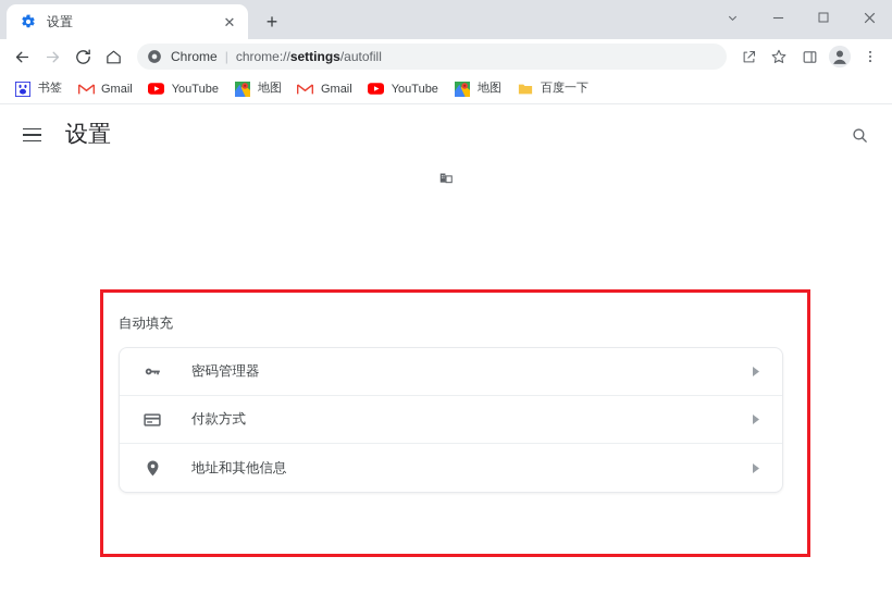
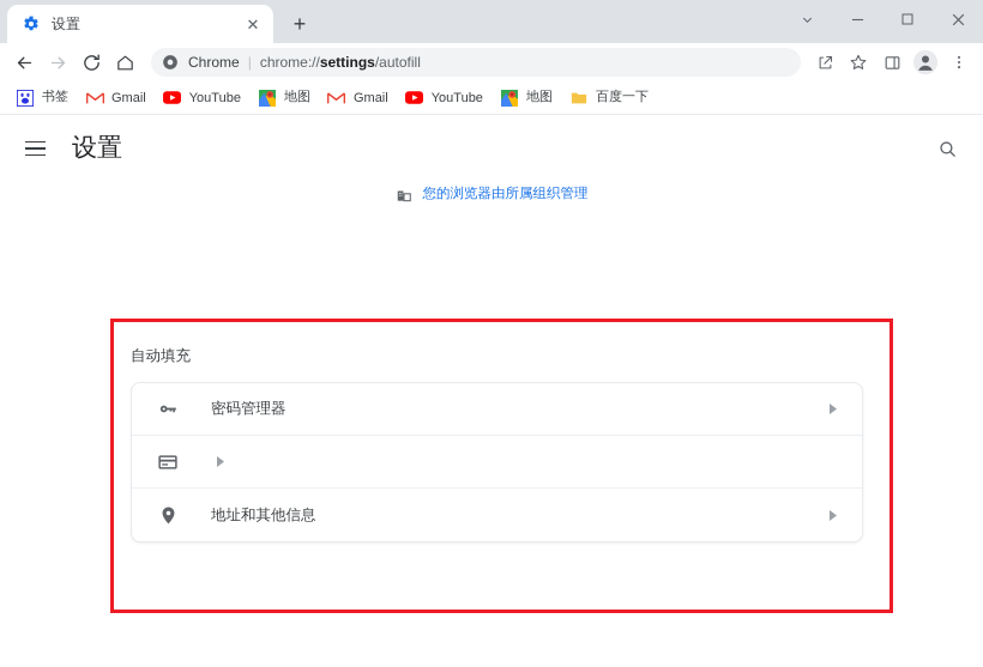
  设置
  ✕
  +
  Chrome
  |
  chrome://settings/autofill
  书签
  Gmail
  YouTube
  地图
  Gmail
  YouTube
  地图
  百度一下
  设置
+ 您的浏览器由所属组织管理
  自动填充
  密码管理器
- 付款方式
  地址和其他信息
